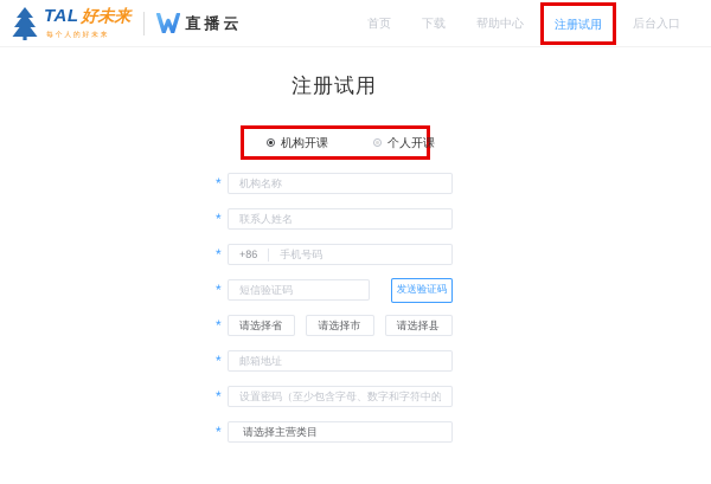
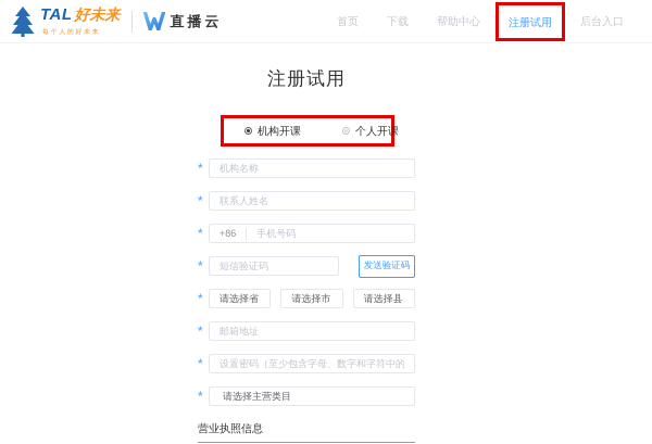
  TAL
  好未来
  直播云
  首页
  下载
  帮助中心
  注册试用
  后台入口
  注册试用
  机构开课
  个人开课
  *
  机构名称
  *
  联系人姓名
  *
  +86
  手机号码
  *
  短信验证码
  发送验证码
  *
  请选择省
  请选择市
  请选择县
  *
  邮箱地址
  *
  设置密码（至少包含字母、数字和字符中的
  *
  请选择主营类目
+ 营业执照信息
